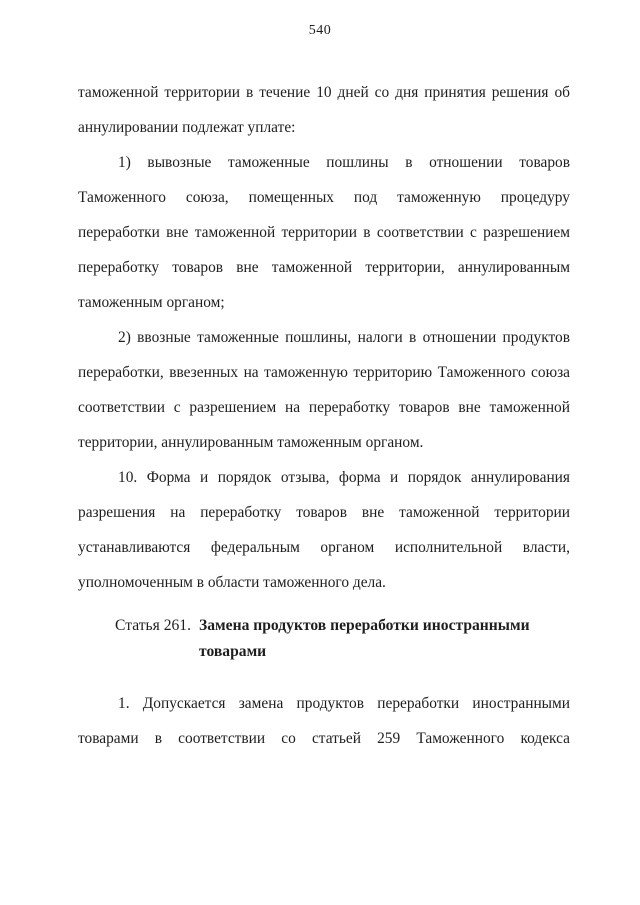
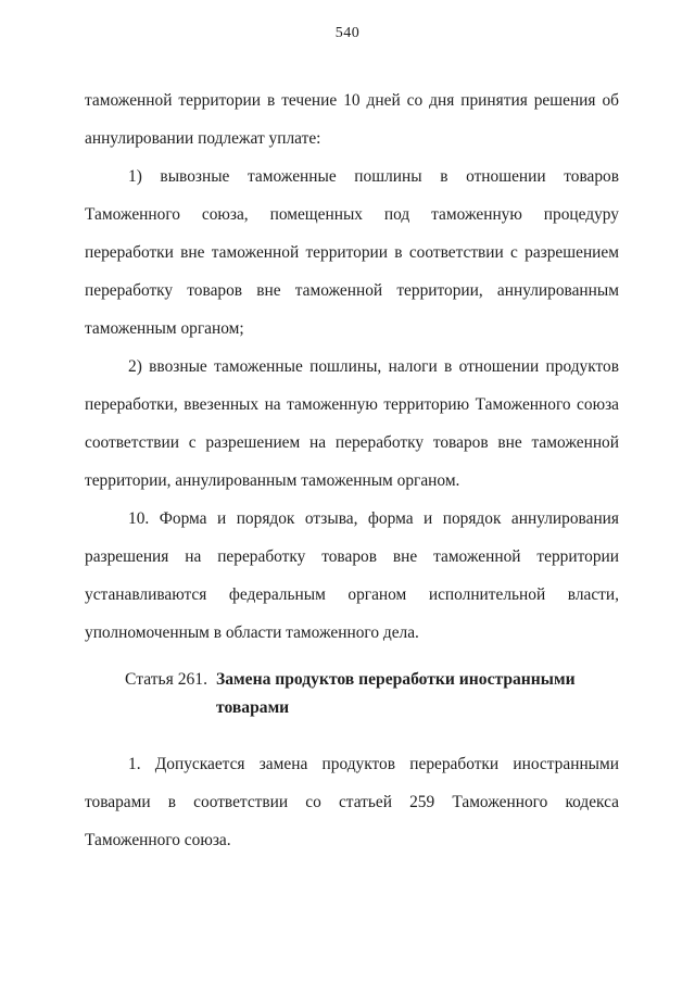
  540
  таможенной территории в течение 10 дней со дня принятия решения об
  аннулировании подлежат уплате:
  1) вывозные таможенные пошлины в отношении товаров
  Таможенного союза, помещенных под таможенную процедуру
  переработки вне таможенной территории в соответствии с разрешением
  переработку товаров вне таможенной территории, аннулированным
  таможенным органом;
  2) ввозные таможенные пошлины, налоги в отношении продуктов
  переработки, ввезенных на таможенную территорию Таможенного союза
  соответствии с разрешением на переработку товаров вне таможенной
  территории, аннулированным таможенным органом.
  10. Форма и порядок отзыва, форма и порядок аннулирования
  разрешения на переработку товаров вне таможенной территории
  устанавливаются федеральным органом исполнительной власти,
  уполномоченным в области таможенного дела.
  Статья 261.
  Замена продуктов переработки иностранными
  товарами
  1. Допускается замена продуктов переработки иностранными
  товарами в соответствии со статьей 259 Таможенного кодекса
+ Таможенного союза.
